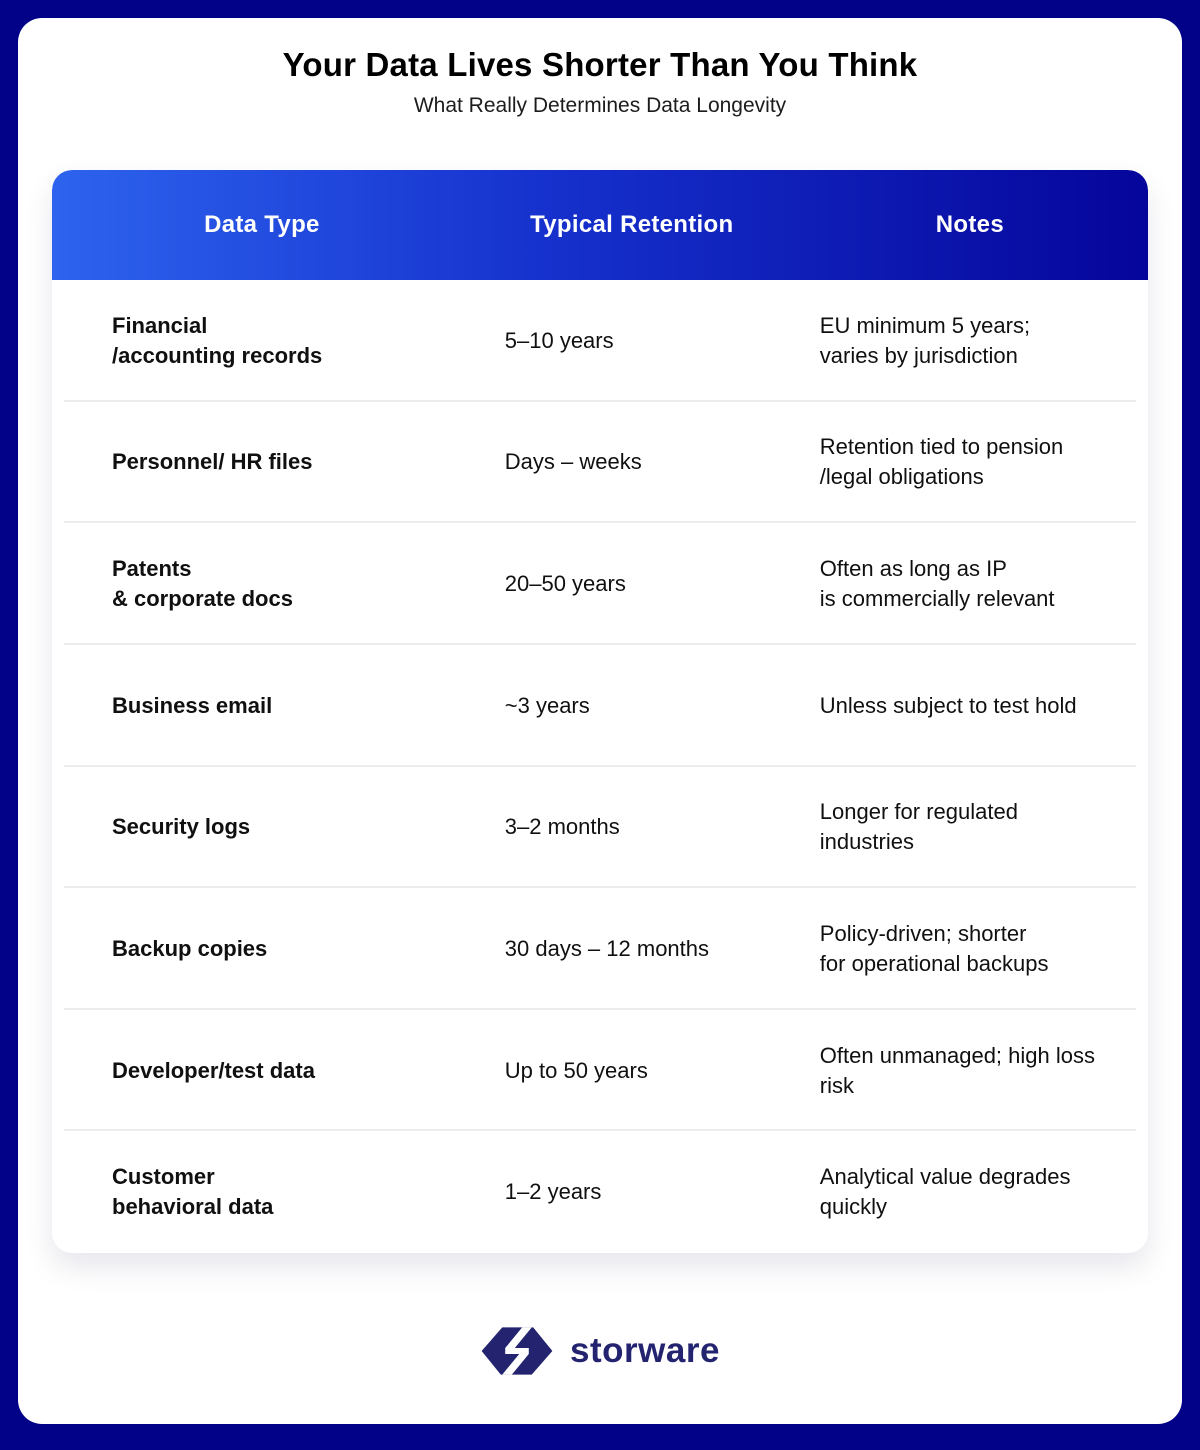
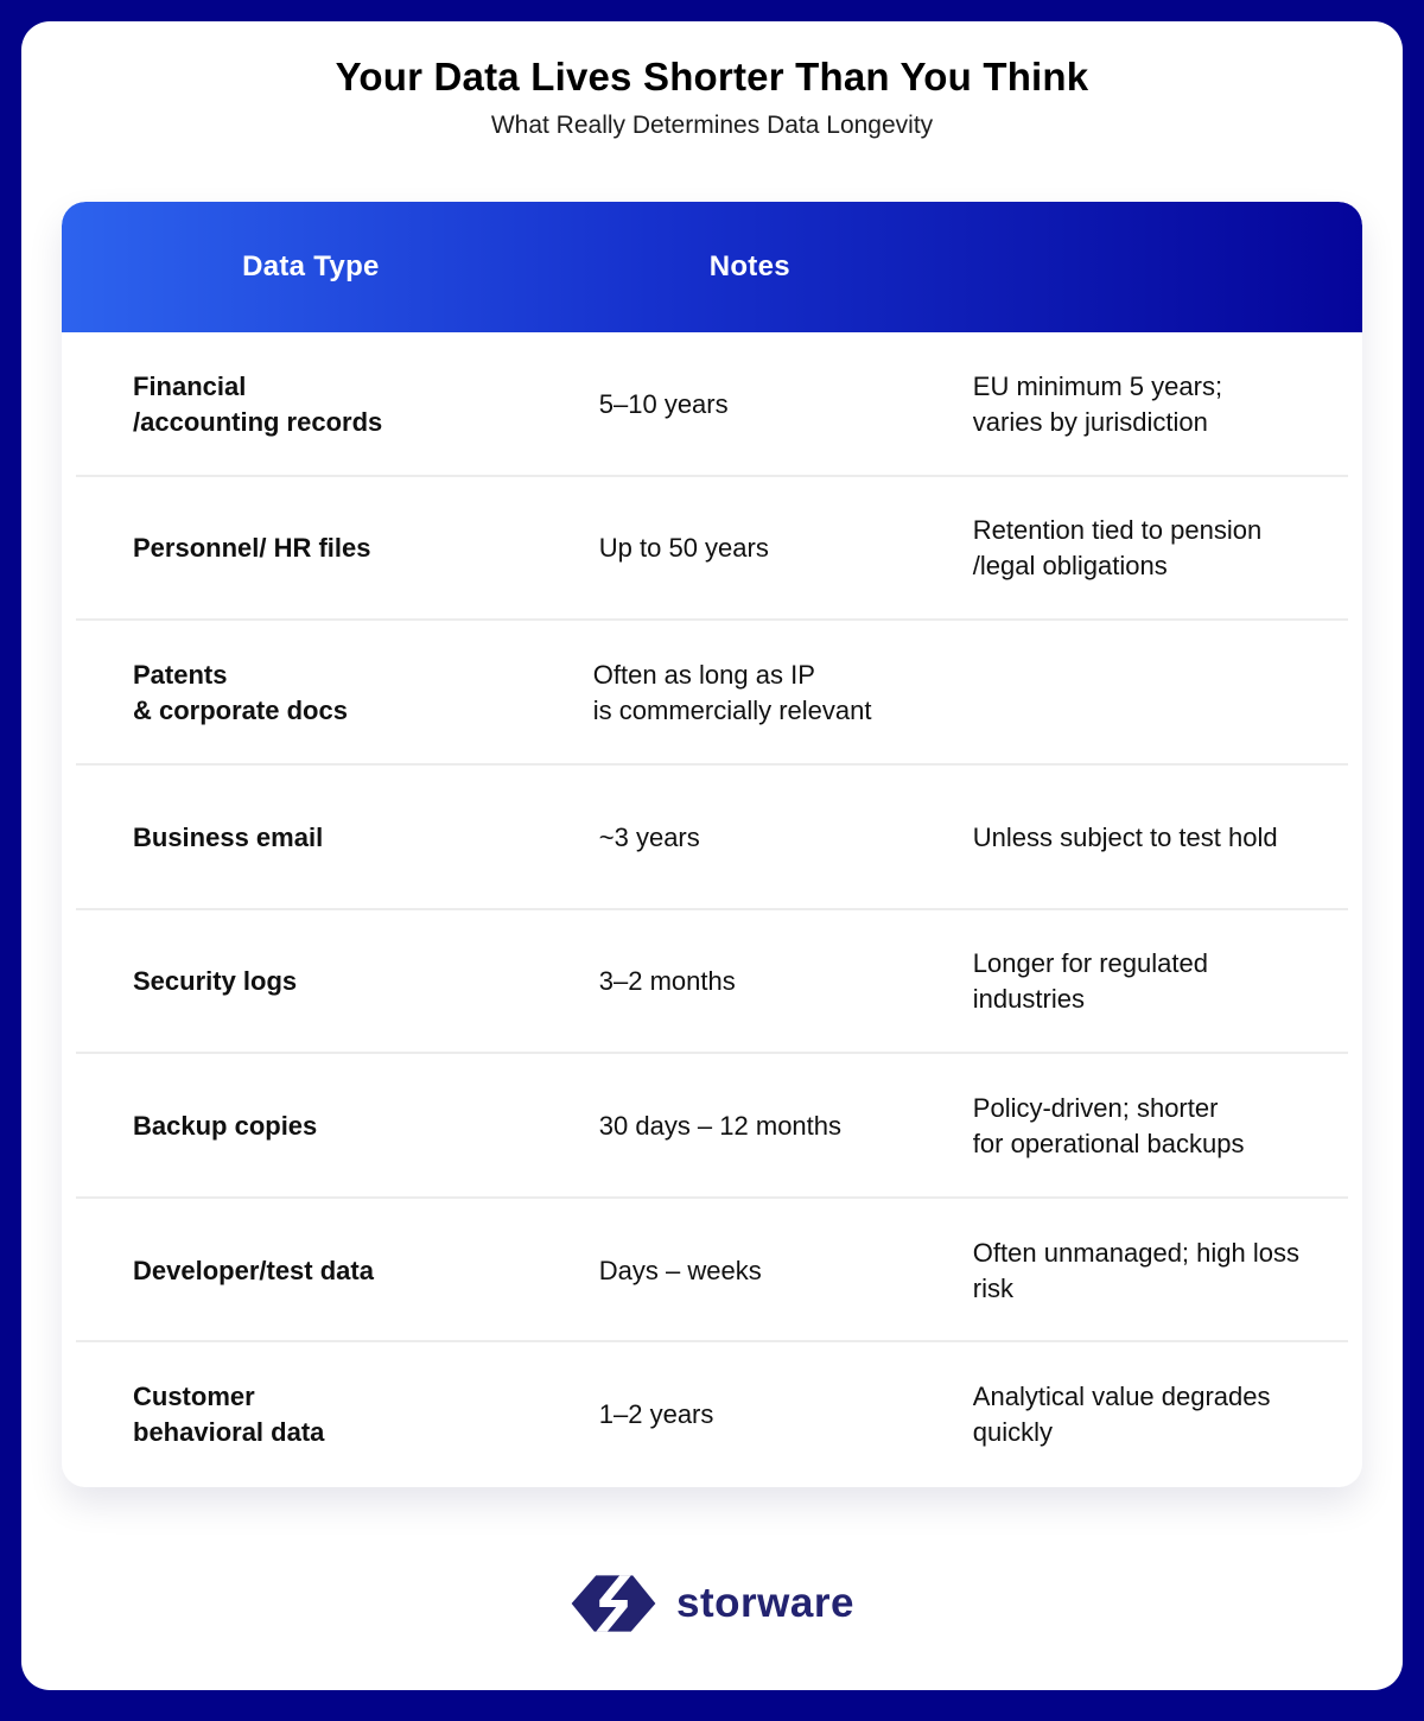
  Your Data Lives Shorter Than You Think
  What Really Determines Data Longevity
  Data Type
- Typical Retention
  Notes
  Financial
  /accounting records
  5–10 years
  EU minimum 5 years;
  varies by jurisdiction
  Personnel/ HR files
- Days – weeks
+ Up to 50 years
  Retention tied to pension
  /legal obligations
  Patents
  & corporate docs
- 20–50 years
  Often as long as IP
  is commercially relevant
  Business email
  ~3 years
  Unless subject to test hold
  Security logs
  3–2 months
  Longer for regulated industries
  Backup copies
  30 days – 12 months
  Policy-driven; shorter
  for operational backups
  Developer/test data
- Up to 50 years
+ Days – weeks
  Often unmanaged; high loss risk
  Customer
  behavioral data
  1–2 years
  Analytical value degrades quickly
  storware
